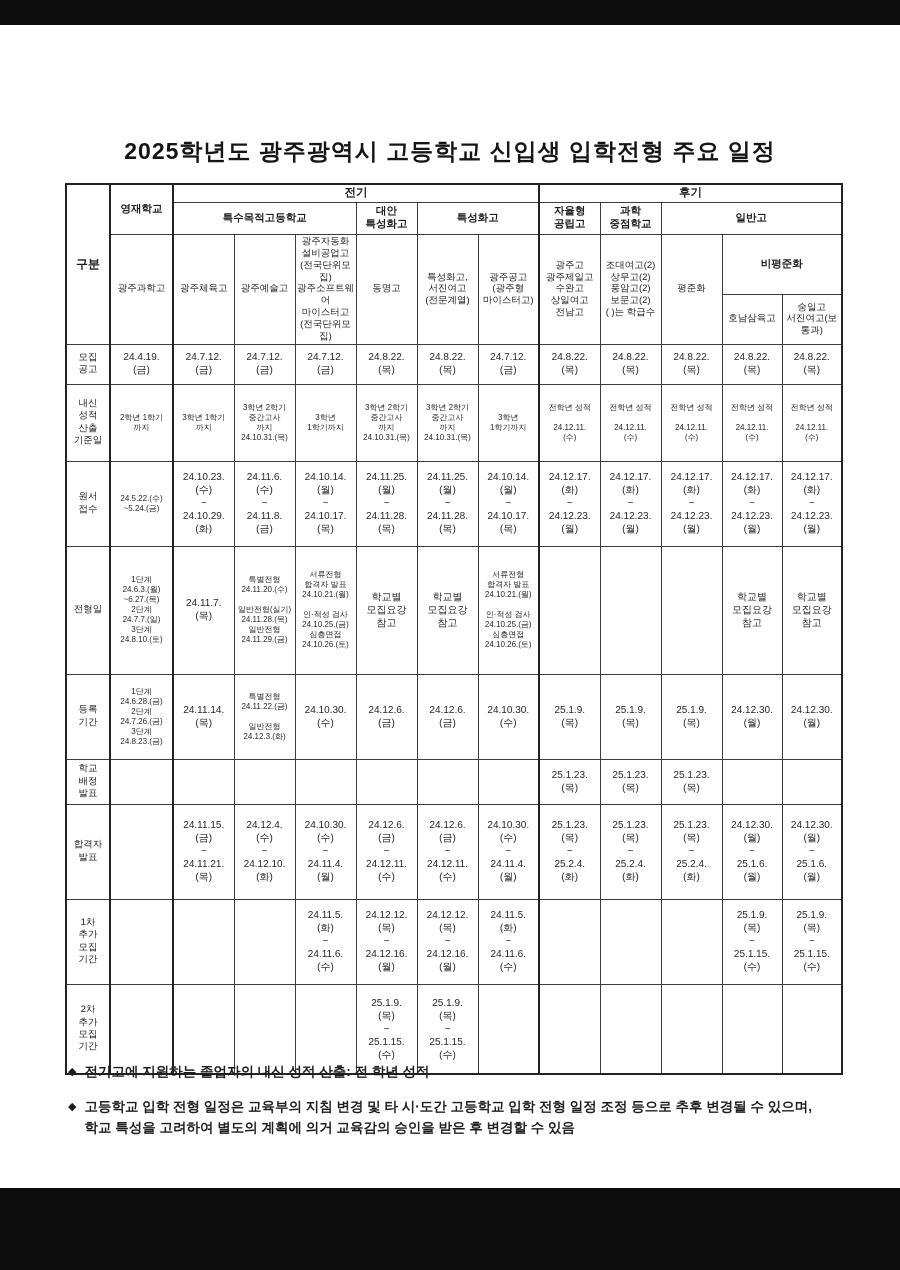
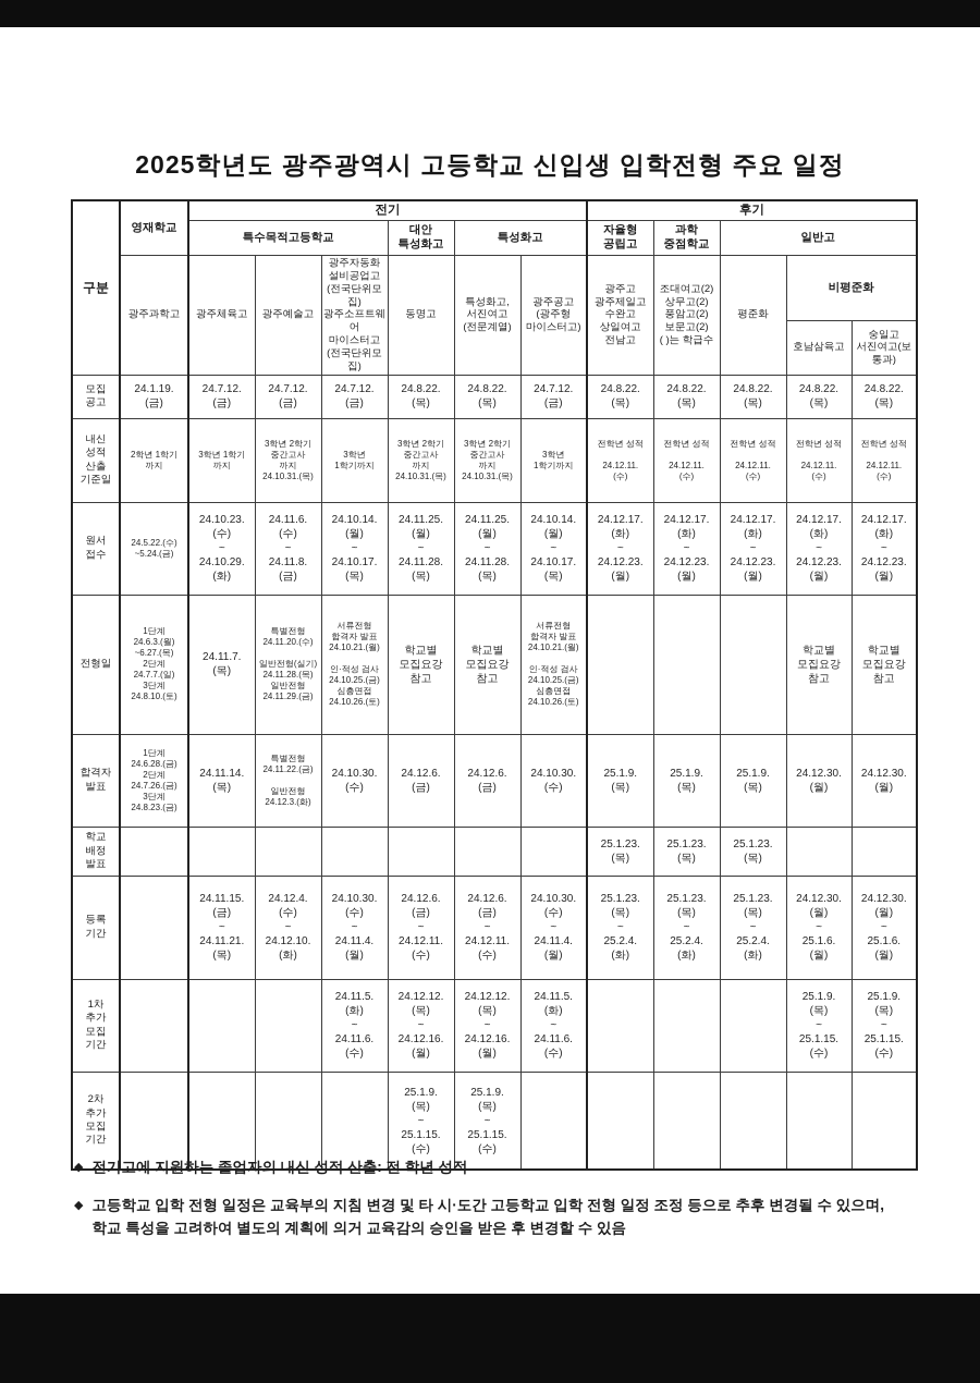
  2025학년도 광주광역시 고등학교 신입생 입학전형 주요 일정
  구분	영재학교	전기	후기
  특수목적고등학교	대안 특성화고	특성화고	자율형 공립고	과학 중점학교	일반고
  광주과학고	광주체육고	광주예술고	광주자동화 설비공업고 (전국단위모집) 광주소프트웨어 마이스터고 (전국단위모집)	동명고	특성화고, 서진여고 (전문계열)	광주공고 (광주형 마이스터고)	광주고 광주제일고 수완고 상일여고 전남고	조대여고(2) 상무고(2) 풍암고(2) 보문고(2) ( )는 학급수	평준화	비평준화
  호남삼육고	숭일고 서진여고(보통과)
- 모집 공고	24.4.19. (금)	24.7.12. (금)	24.7.12. (금)	24.7.12. (금)	24.8.22. (목)	24.8.22. (목)	24.7.12. (금)	24.8.22. (목)	24.8.22. (목)	24.8.22. (목)	24.8.22. (목)	24.8.22. (목)
+ 모집 공고	24.1.19. (금)	24.7.12. (금)	24.7.12. (금)	24.7.12. (금)	24.8.22. (목)	24.8.22. (목)	24.7.12. (금)	24.8.22. (목)	24.8.22. (목)	24.8.22. (목)	24.8.22. (목)	24.8.22. (목)
  내신 성적 산출 기준일	2학년 1학기 까지	3학년 1학기 까지	3학년 2학기 중간고사 까지 24.10.31.(목)	3학년 1학기까지	3학년 2학기 중간고사 까지 24.10.31.(목)	3학년 2학기 중간고사 까지 24.10.31.(목)	3학년 1학기까지	전학년 성적 24.12.11. (수)	전학년 성적 24.12.11. (수)	전학년 성적 24.12.11. (수)	전학년 성적 24.12.11. (수)	전학년 성적 24.12.11. (수)
  원서 접수	24.5.22.(수) ~5.24.(금)	24.10.23. (수) ~ 24.10.29. (화)	24.11.6. (수) ~ 24.11.8. (금)	24.10.14. (월) ~ 24.10.17. (목)	24.11.25. (월) ~ 24.11.28. (목)	24.11.25. (월) ~ 24.11.28. (목)	24.10.14. (월) ~ 24.10.17. (목)	24.12.17. (화) ~ 24.12.23. (월)	24.12.17. (화) ~ 24.12.23. (월)	24.12.17. (화) ~ 24.12.23. (월)	24.12.17. (화) ~ 24.12.23. (월)	24.12.17. (화) ~ 24.12.23. (월)
  전형일	1단계 24.6.3.(월) ~6.27.(목) 2단계 24.7.7.(일) 3단계 24.8.10.(토)	24.11.7. (목)	특별전형 24.11.20.(수) 일반전형(실기) 24.11.28.(목) 일반전형 24.11.29.(금)	서류전형 합격자 발표 24.10.21.(월) 인·적성 검사 24.10.25.(금) 심층면접 24.10.26.(토)	학교별 모집요강 참고	학교별 모집요강 참고	서류전형 합격자 발표 24.10.21.(월) 인·적성 검사 24.10.25.(금) 심층면접 24.10.26.(토)				학교별 모집요강 참고	학교별 모집요강 참고
- 등록 기간	1단계 24.6.28.(금) 2단계 24.7.26.(금) 3단계 24.8.23.(금)	24.11.14. (목)	특별전형 24.11.22.(금) 일반전형 24.12.3.(화)	24.10.30. (수)	24.12.6. (금)	24.12.6. (금)	24.10.30. (수)	25.1.9. (목)	25.1.9. (목)	25.1.9. (목)	24.12.30. (월)	24.12.30. (월)
+ 합격자 발표	1단계 24.6.28.(금) 2단계 24.7.26.(금) 3단계 24.8.23.(금)	24.11.14. (목)	특별전형 24.11.22.(금) 일반전형 24.12.3.(화)	24.10.30. (수)	24.12.6. (금)	24.12.6. (금)	24.10.30. (수)	25.1.9. (목)	25.1.9. (목)	25.1.9. (목)	24.12.30. (월)	24.12.30. (월)
  학교 배정 발표								25.1.23. (목)	25.1.23. (목)	25.1.23. (목)
- 합격자 발표		24.11.15. (금) ~ 24.11.21. (목)	24.12.4. (수) ~ 24.12.10. (화)	24.10.30. (수) ~ 24.11.4. (월)	24.12.6. (금) ~ 24.12.11. (수)	24.12.6. (금) ~ 24.12.11. (수)	24.10.30. (수) ~ 24.11.4. (월)	25.1.23. (목) ~ 25.2.4. (화)	25.1.23. (목) ~ 25.2.4. (화)	25.1.23. (목) ~ 25.2.4. (화)	24.12.30. (월) ~ 25.1.6. (월)	24.12.30. (월) ~ 25.1.6. (월)
+ 등록 기간		24.11.15. (금) ~ 24.11.21. (목)	24.12.4. (수) ~ 24.12.10. (화)	24.10.30. (수) ~ 24.11.4. (월)	24.12.6. (금) ~ 24.12.11. (수)	24.12.6. (금) ~ 24.12.11. (수)	24.10.30. (수) ~ 24.11.4. (월)	25.1.23. (목) ~ 25.2.4. (화)	25.1.23. (목) ~ 25.2.4. (화)	25.1.23. (목) ~ 25.2.4. (화)	24.12.30. (월) ~ 25.1.6. (월)	24.12.30. (월) ~ 25.1.6. (월)
  1차 추가 모집 기간				24.11.5. (화) ~ 24.11.6. (수)	24.12.12. (목) ~ 24.12.16. (월)	24.12.12. (목) ~ 24.12.16. (월)	24.11.5. (화) ~ 24.11.6. (수)				25.1.9. (목) ~ 25.1.15. (수)	25.1.9. (목) ~ 25.1.15. (수)
  2차 추가 모집 기간					25.1.9. (목) ~ 25.1.15. (수)	25.1.9. (목) ~ 25.1.15. (수)
  ◆
  전기고에 지원하는 졸업자의 내신 성적 산출: 전 학년 성적
  ◆
  고등학교 입학 전형 일정은 교육부의 지침 변경 및 타 시·도간 고등학교 입학 전형 일정 조정 등으로 추후 변경될 수 있으며, 학교 특성을 고려하여 별도의 계획에 의거 교육감의 승인을 받은 후 변경할 수 있음
